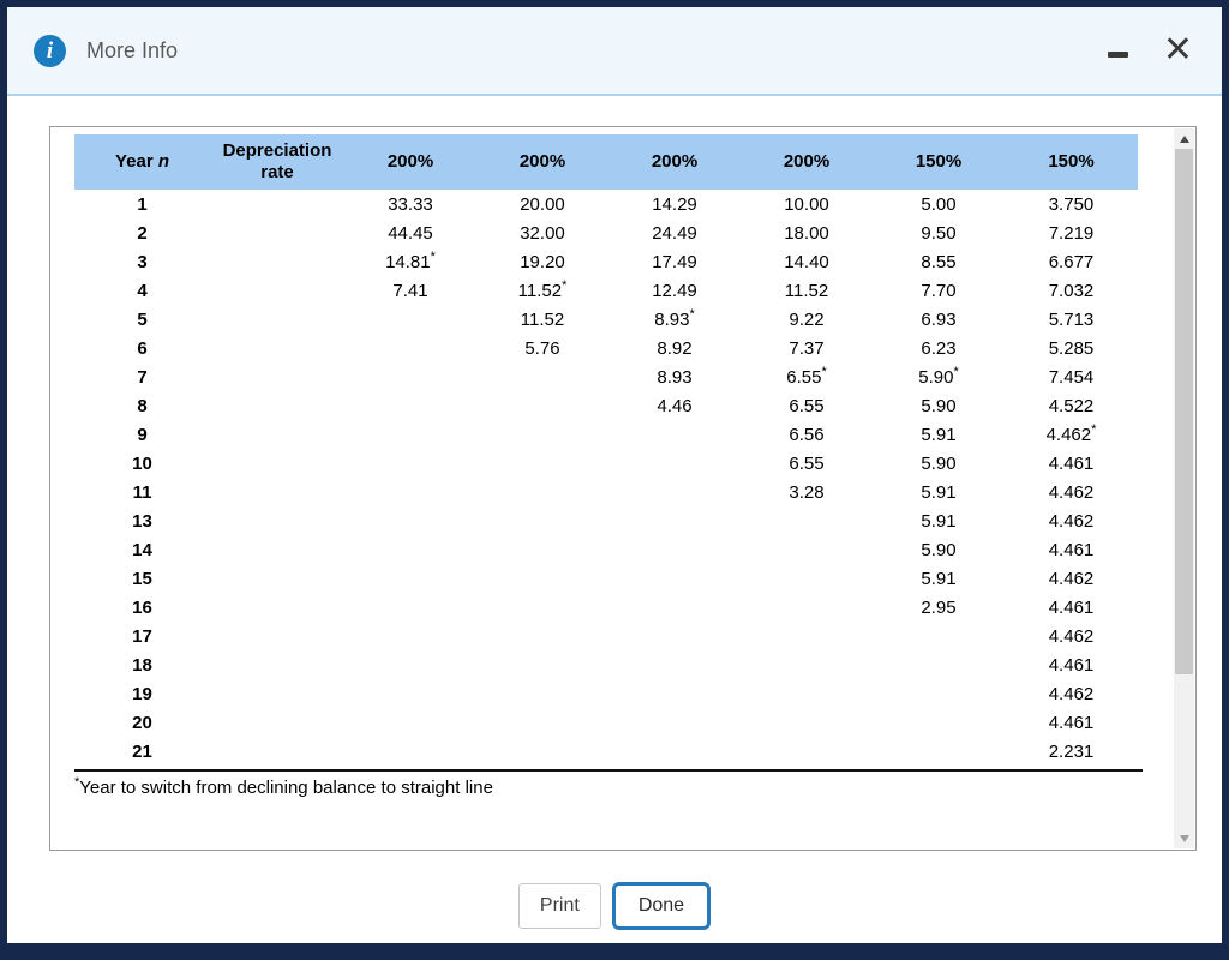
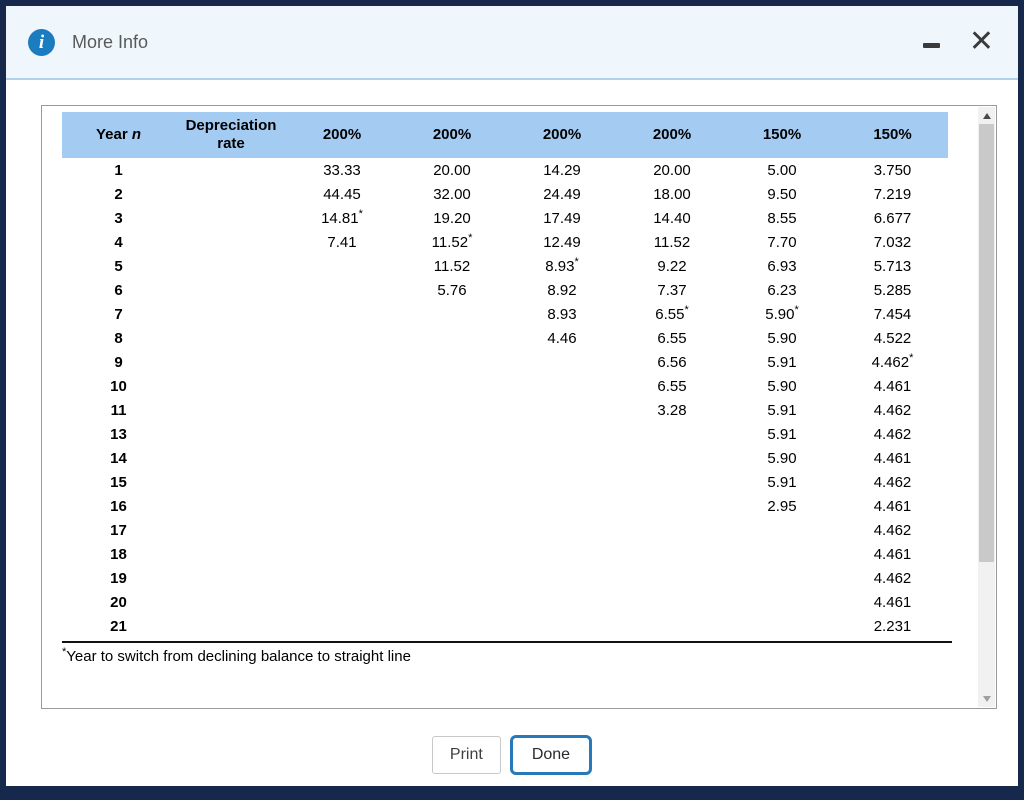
  i
  More Info
  ✕
  Year n	Depreciation rate	200%	200%	200%	200%	150%	150%
- 1		33.33	20.00	14.29	10.00	5.00	3.750
+ 1		33.33	20.00	14.29	20.00	5.00	3.750
  2		44.45	32.00	24.49	18.00	9.50	7.219
  3		14.81*	19.20	17.49	14.40	8.55	6.677
  4		7.41	11.52*	12.49	11.52	7.70	7.032
  5			11.52	8.93*	9.22	6.93	5.713
  6			5.76	8.92	7.37	6.23	5.285
  7				8.93	6.55*	5.90*	7.454
  8				4.46	6.55	5.90	4.522
  9					6.56	5.91	4.462*
  10					6.55	5.90	4.461
  11					3.28	5.91	4.462
  13						5.91	4.462
  14						5.90	4.461
  15						5.91	4.462
  16						2.95	4.461
  17							4.462
  18							4.461
  19							4.462
  20							4.461
  21							2.231
  *Year to switch from declining balance to straight line
  Print
  Done
